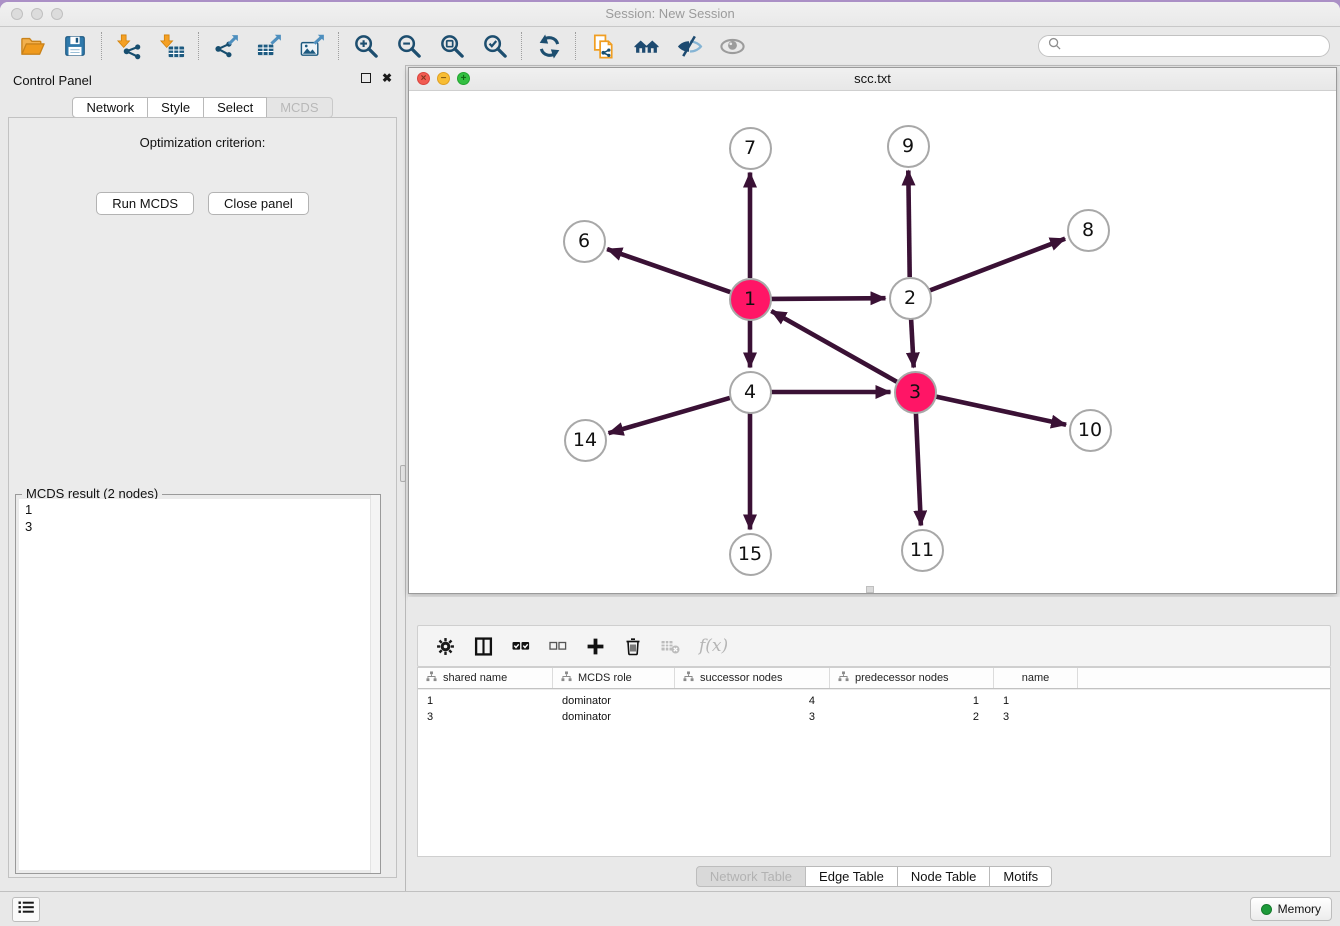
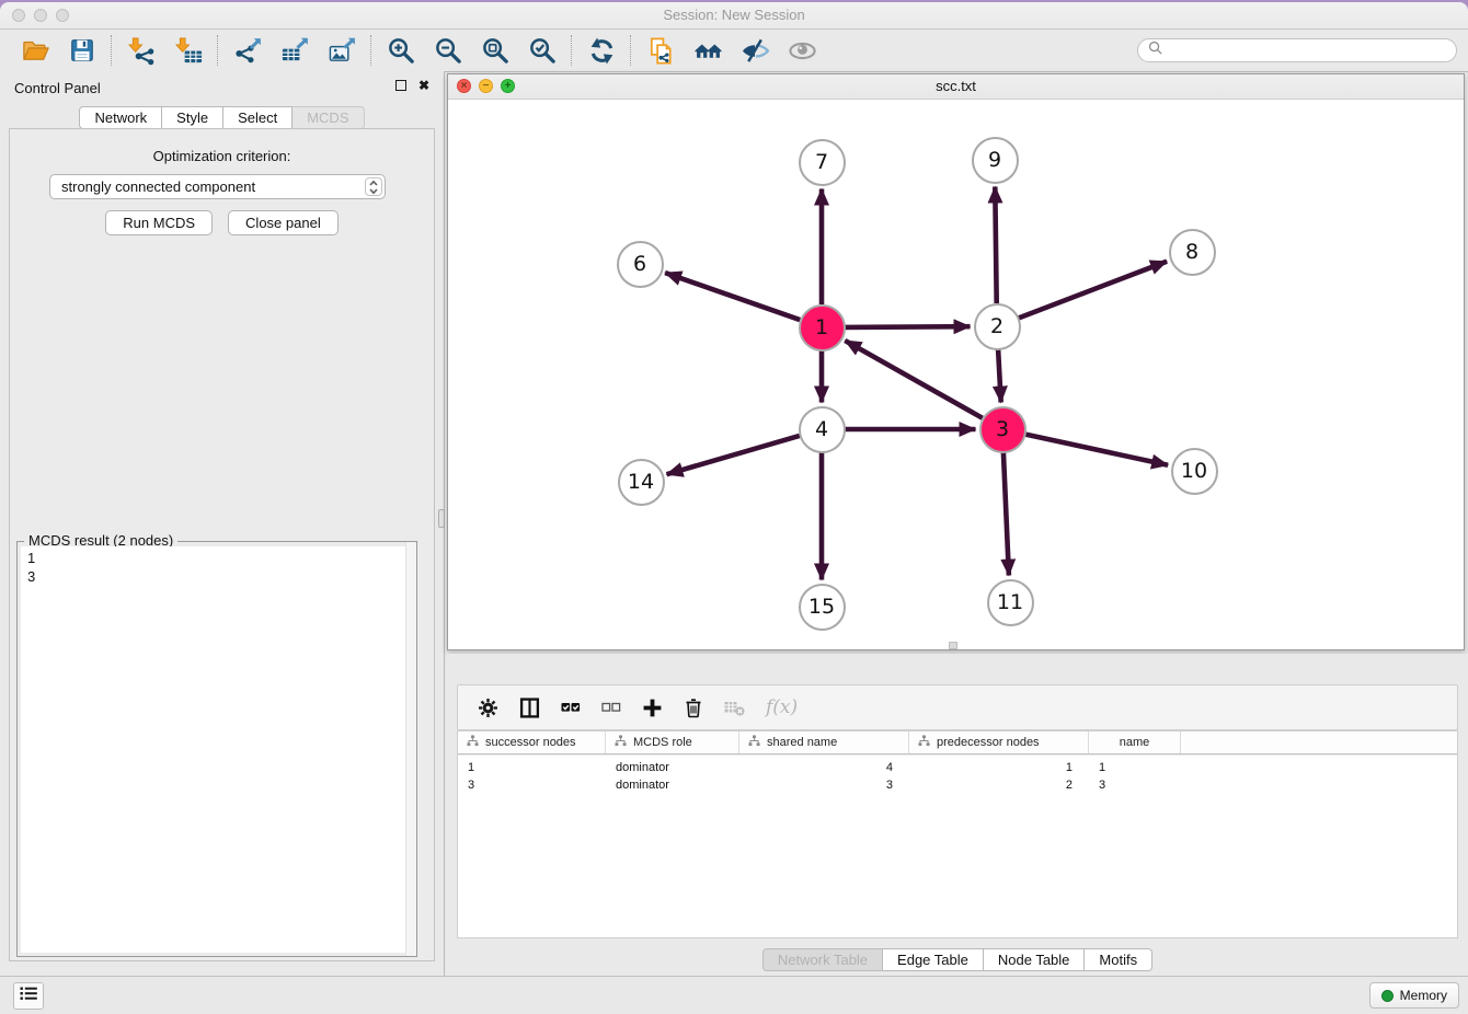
  Session: New Session
  Control Panel
  Network
  Style
  Select
  MCDS
  Optimization criterion:
+ strongly connected component
  Run MCDS
  Close panel
  MCDS result (2 nodes)
  1
  3
  scc.txt
  7
  9
  6
  8
  1
  2
  4
  3
  14
  10
  15
  11
  f(x)
- shared name
+ successor nodes
  MCDS role
- successor nodes
+ shared name
  predecessor nodes
  name
  1
  dominator
  4
  1
  1
  3
  dominator
  3
  2
  3
  Network Table
  Edge Table
  Node Table
  Motifs
  Memory
